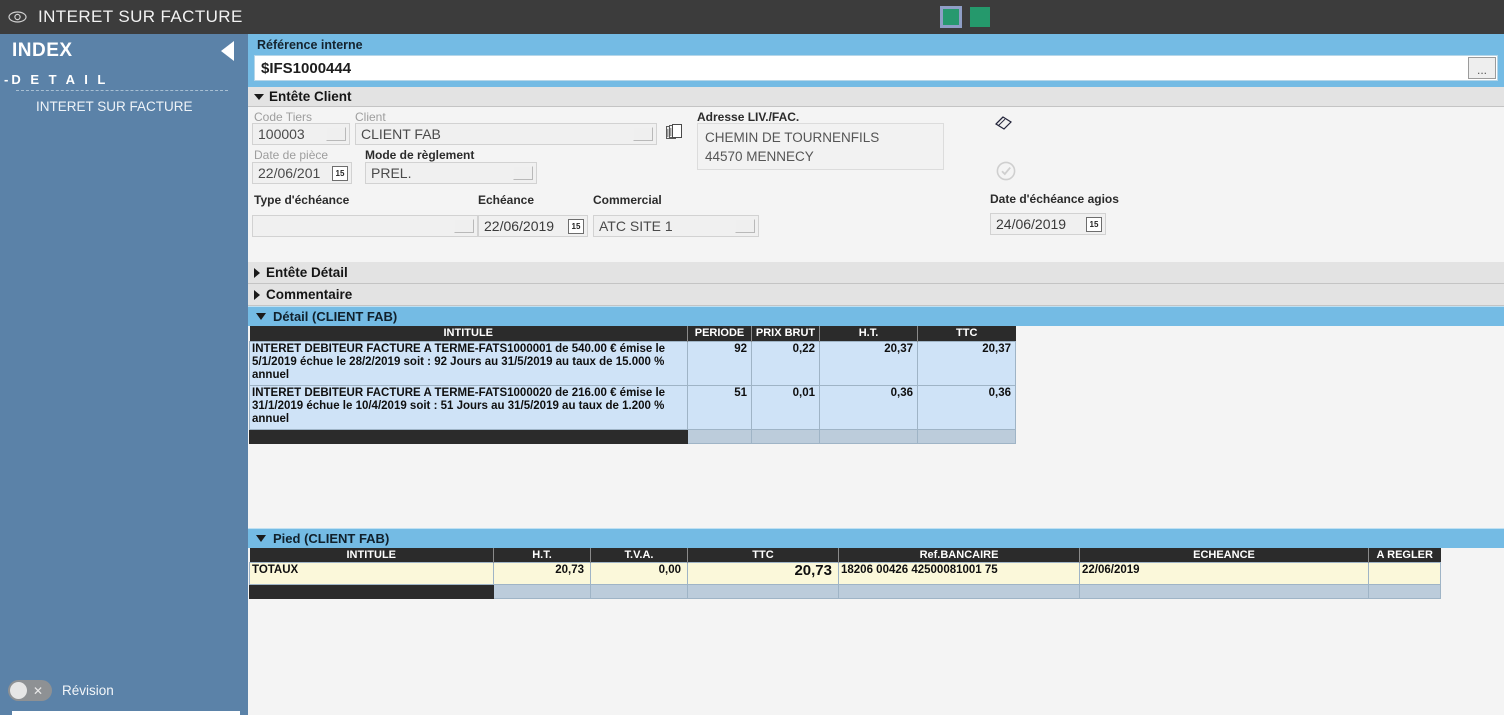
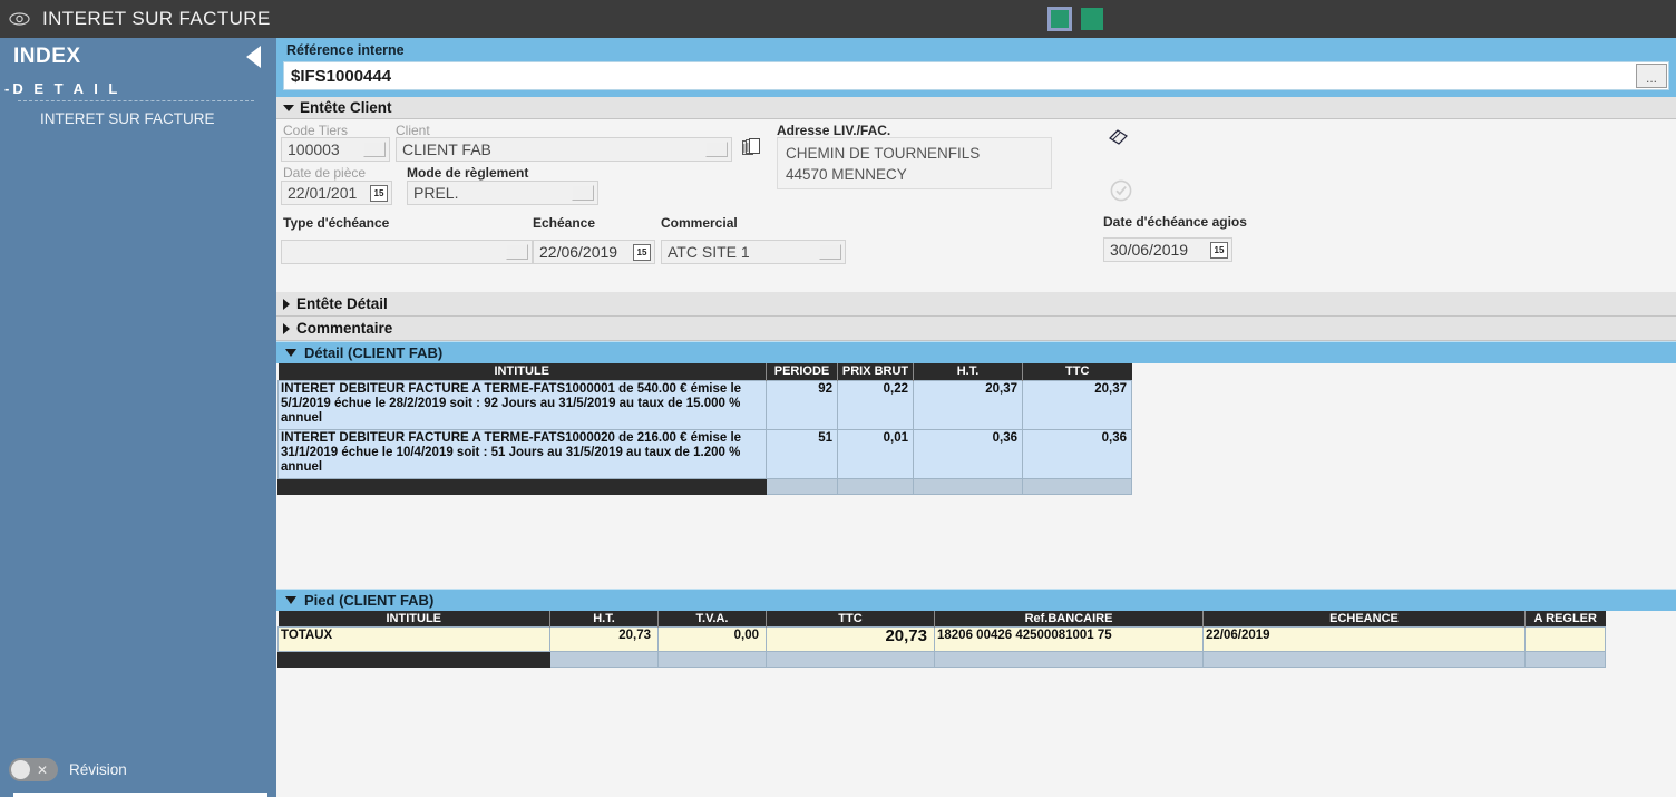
  INTERET SUR FACTURE
  INDEX
  -D E T A I L
  INTERET SUR FACTURE
  ✕
  Révision
  Référence interne
  $IFS1000444
  ...
  Entête Client
  Code Tiers
  Client
  Adresse LIV./FAC.
  100003
  CLIENT FAB
  CHEMIN DE TOURNENFILS
  44570 MENNECY
  Date de pièce
  Mode de règlement
- 22/06/201
+ 22/01/201
  15
  PREL.
  Type d'échéance
  Echéance
  Commercial
  Date d'échéance agios
  22/06/2019
  15
  ATC SITE 1
- 24/06/2019
+ 30/06/2019
  15
  Entête Détail
  Commentaire
  Détail (CLIENT FAB)
  INTITULE	PERIODE	PRIX BRUT	H.T.	TTC
  INTERET DEBITEUR FACTURE A TERME-FATS1000001 de 540.00 € émise le 5/1/2019 échue le 28/2/2019 soit : 92 Jours au 31/5/2019 au taux de 15.000 % annuel	92	0,22	20,37	20,37
  INTERET DEBITEUR FACTURE A TERME-FATS1000020 de 216.00 € émise le 31/1/2019 échue le 10/4/2019 soit : 51 Jours au 31/5/2019 au taux de 1.200 % annuel	51	0,01	0,36	0,36
  Pied (CLIENT FAB)
  INTITULE	H.T.	T.V.A.	TTC	Ref.BANCAIRE	ECHEANCE	A REGLER
  TOTAUX	20,73	0,00	20,73	18206 00426 42500081001 75	22/06/2019
